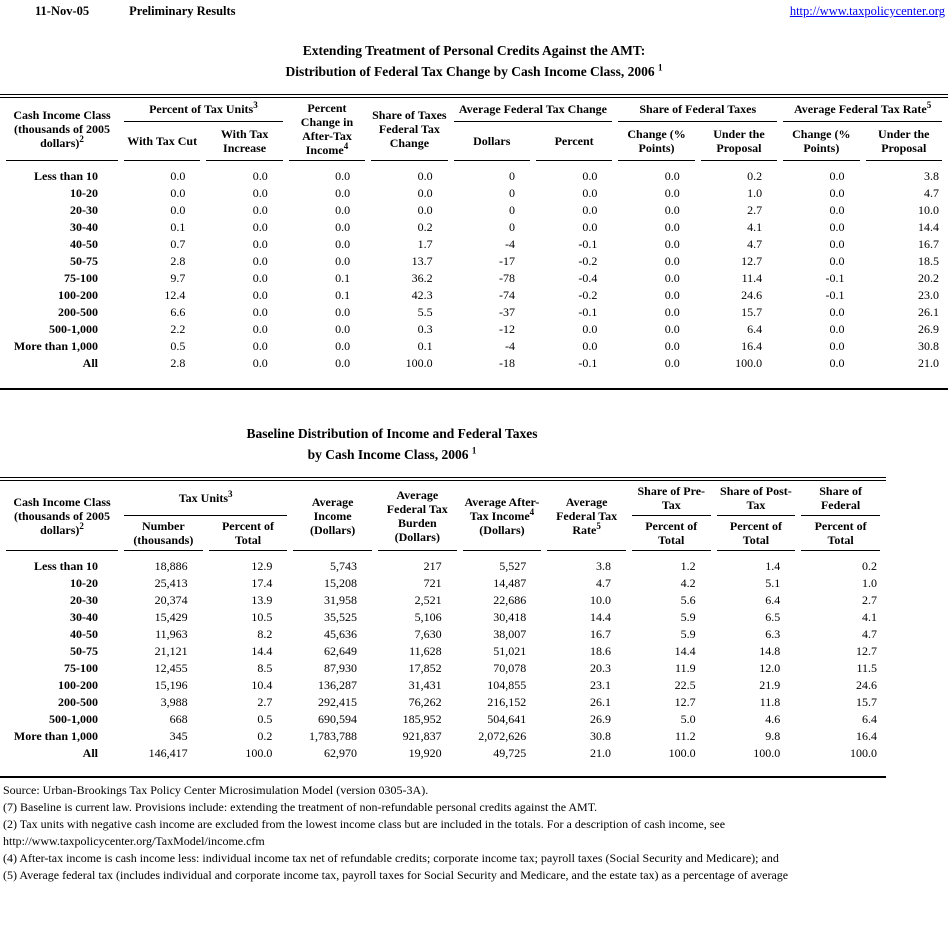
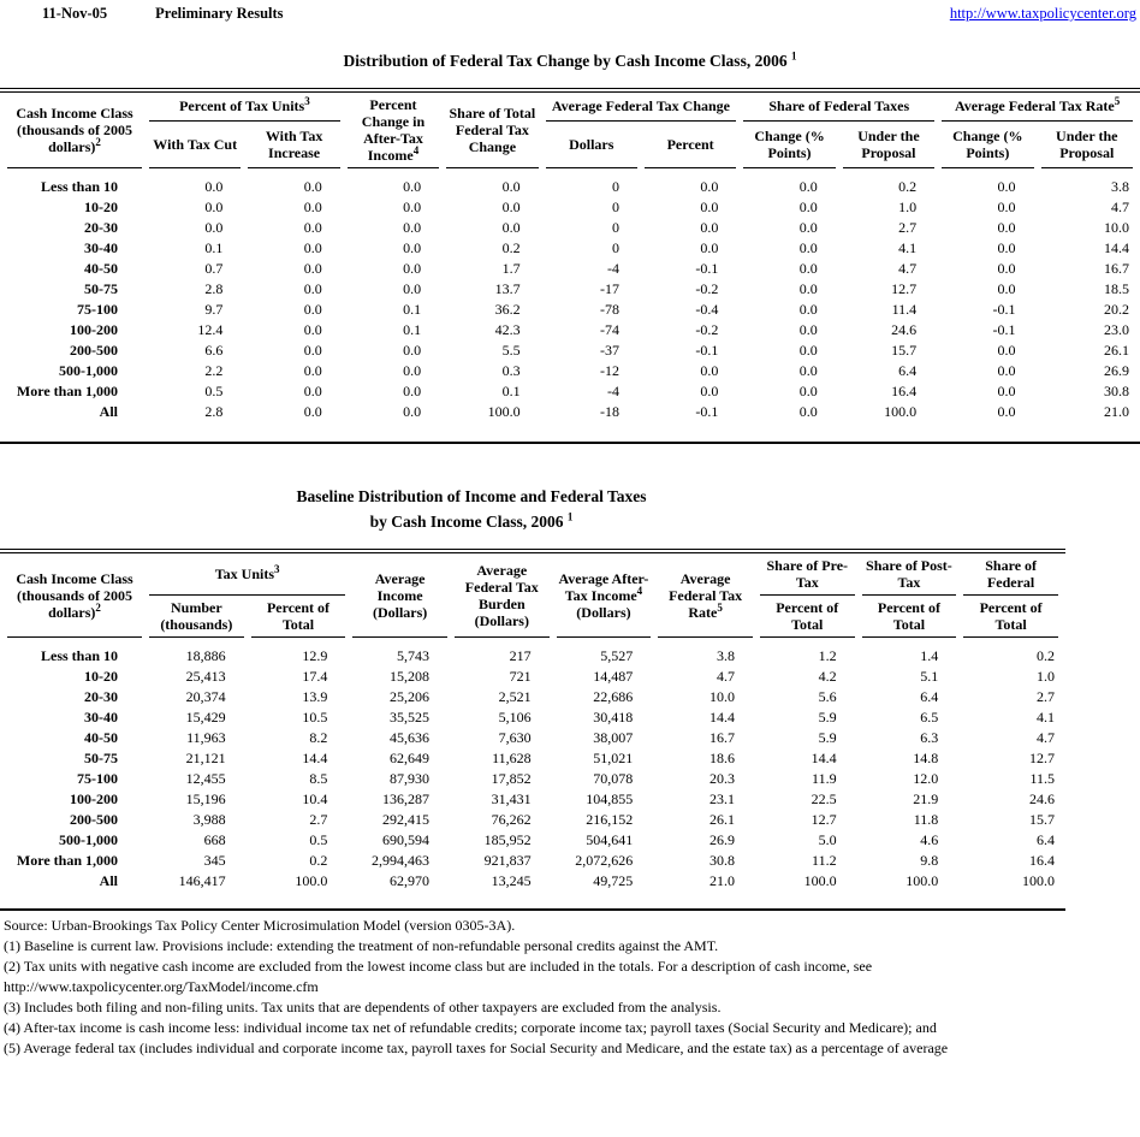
  11-Nov-05
  Preliminary Results
  http://www.taxpolicycenter.org
- Extending Treatment of Personal Credits Against the AMT:
  Distribution of Federal Tax Change by Cash Income Class, 2006 1
- Cash Income Class (thousands of 2005 dollars)2	Percent of Tax Units3	Percent Change in After-Tax Income4	Share of Taxes Federal Tax Change	Average Federal Tax Change	Share of Federal Taxes	Average Federal Tax Rate5
+ Cash Income Class (thousands of 2005 dollars)2	Percent of Tax Units3	Percent Change in After-Tax Income4	Share of Total Federal Tax Change	Average Federal Tax Change	Share of Federal Taxes	Average Federal Tax Rate5
  With Tax Cut	With Tax Increase	Dollars	Percent	Change (% Points)	Under the Proposal	Change (% Points)	Under the Proposal
  Less than 10	0.0	0.0	0.0	0.0	0	0.0	0.0	0.2	0.0	3.8
  10-20	0.0	0.0	0.0	0.0	0	0.0	0.0	1.0	0.0	4.7
  20-30	0.0	0.0	0.0	0.0	0	0.0	0.0	2.7	0.0	10.0
  30-40	0.1	0.0	0.0	0.2	0	0.0	0.0	4.1	0.0	14.4
  40-50	0.7	0.0	0.0	1.7	-4	-0.1	0.0	4.7	0.0	16.7
  50-75	2.8	0.0	0.0	13.7	-17	-0.2	0.0	12.7	0.0	18.5
  75-100	9.7	0.0	0.1	36.2	-78	-0.4	0.0	11.4	-0.1	20.2
  100-200	12.4	0.0	0.1	42.3	-74	-0.2	0.0	24.6	-0.1	23.0
  200-500	6.6	0.0	0.0	5.5	-37	-0.1	0.0	15.7	0.0	26.1
  500-1,000	2.2	0.0	0.0	0.3	-12	0.0	0.0	6.4	0.0	26.9
  More than 1,000	0.5	0.0	0.0	0.1	-4	0.0	0.0	16.4	0.0	30.8
  All	2.8	0.0	0.0	100.0	-18	-0.1	0.0	100.0	0.0	21.0
  Baseline Distribution of Income and Federal Taxes
  by Cash Income Class, 2006 1
  Cash Income Class (thousands of 2005 dollars)2	Tax Units3	Average Income (Dollars)	Average Federal Tax Burden (Dollars)	Average After-Tax Income4 (Dollars)	Average Federal Tax Rate5	Share of Pre-Tax	Share of Post-Tax	Share of Federal
  Number (thousands)	Percent of Total	Percent of Total	Percent of Total	Percent of Total
  Less than 10	18,886	12.9	5,743	217	5,527	3.8	1.2	1.4	0.2
  10-20	25,413	17.4	15,208	721	14,487	4.7	4.2	5.1	1.0
- 20-30	20,374	13.9	31,958	2,521	22,686	10.0	5.6	6.4	2.7
+ 20-30	20,374	13.9	25,206	2,521	22,686	10.0	5.6	6.4	2.7
  30-40	15,429	10.5	35,525	5,106	30,418	14.4	5.9	6.5	4.1
  40-50	11,963	8.2	45,636	7,630	38,007	16.7	5.9	6.3	4.7
  50-75	21,121	14.4	62,649	11,628	51,021	18.6	14.4	14.8	12.7
  75-100	12,455	8.5	87,930	17,852	70,078	20.3	11.9	12.0	11.5
  100-200	15,196	10.4	136,287	31,431	104,855	23.1	22.5	21.9	24.6
  200-500	3,988	2.7	292,415	76,262	216,152	26.1	12.7	11.8	15.7
  500-1,000	668	0.5	690,594	185,952	504,641	26.9	5.0	4.6	6.4
- More than 1,000	345	0.2	1,783,788	921,837	2,072,626	30.8	11.2	9.8	16.4
+ More than 1,000	345	0.2	2,994,463	921,837	2,072,626	30.8	11.2	9.8	16.4
- All	146,417	100.0	62,970	19,920	49,725	21.0	100.0	100.0	100.0
+ All	146,417	100.0	62,970	13,245	49,725	21.0	100.0	100.0	100.0
  Source: Urban-Brookings Tax Policy Center Microsimulation Model (version 0305-3A).
- (7) Baseline is current law. Provisions include: extending the treatment of non-refundable personal credits against the AMT.
+ (1) Baseline is current law. Provisions include: extending the treatment of non-refundable personal credits against the AMT.
  (2) Tax units with negative cash income are excluded from the lowest income class but are included in the totals. For a description of cash income, see
  http://www.taxpolicycenter.org/TaxModel/income.cfm
+ (3) Includes both filing and non-filing units. Tax units that are dependents of other taxpayers are excluded from the analysis.
  (4) After-tax income is cash income less: individual income tax net of refundable credits; corporate income tax; payroll taxes (Social Security and Medicare); and
  (5) Average federal tax (includes individual and corporate income tax, payroll taxes for Social Security and Medicare, and the estate tax) as a percentage of average
